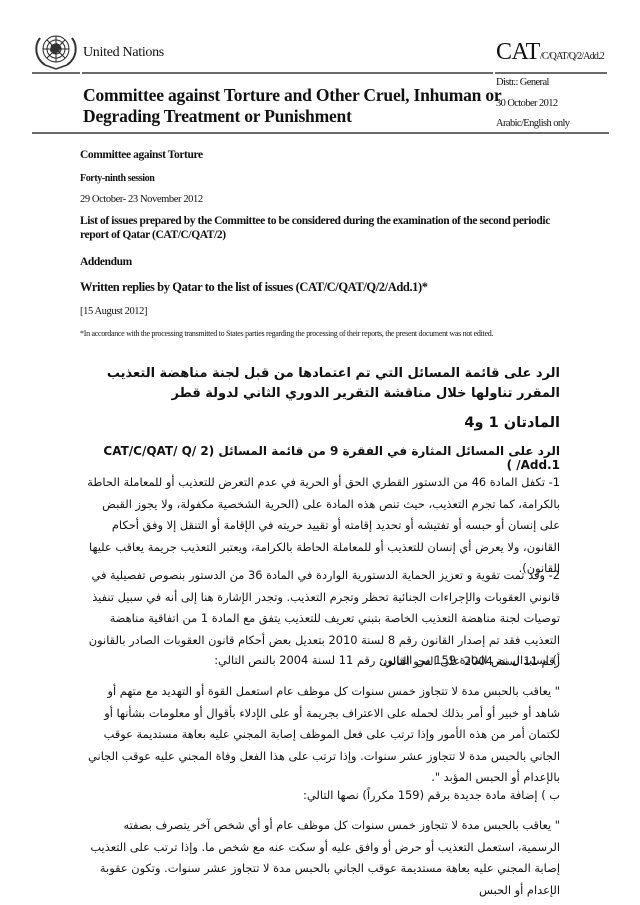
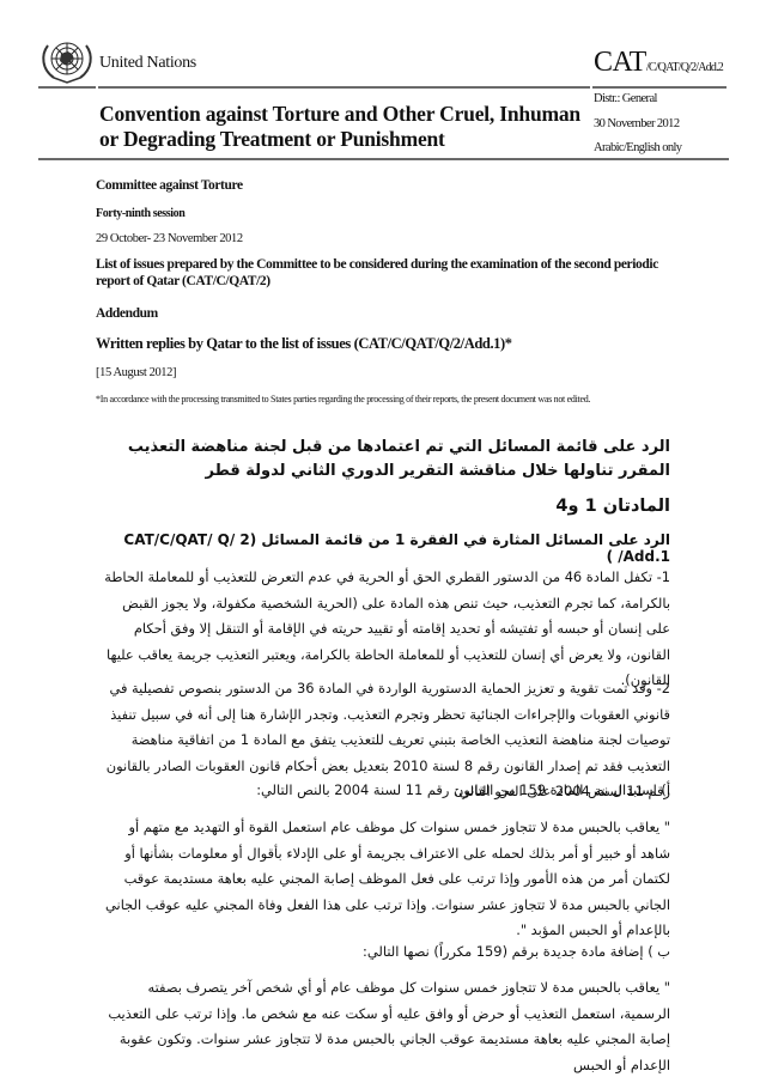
  United Nations
  CAT/C/QAT/Q/2/Add.2
- Committee against Torture and Other Cruel, Inhuman or Degrading Treatment or Punishment
+ Convention against Torture and Other Cruel, Inhuman or Degrading Treatment or Punishment
  Distr.: General
- 30 October 2012
+ 30 November 2012
  Arabic/English only
  Committee against Torture
  Forty-ninth session
  29 October- 23 November 2012
  List of issues prepared by the Committee to be considered during the examination of the second periodic report of Qatar (CAT/C/QAT/2)
  Addendum
  Written replies by Qatar to the list of issues (CAT/C/QAT/Q/2/Add.1)*
  [15 August 2012]
  *In accordance with the processing transmitted to States parties regarding the processing of their reports, the present document was not edited.
  الرد على قائمة المسائل التي تم اعتمادها من قبل لجنة مناهضة التعذيب المقرر تناولها خلال مناقشة التقرير الدوري الثاني لدولة قطر
  المادتان 1 و4
- الرد على المسائل المثارة في الفقرة 9 من قائمة المسائل (CAT/C/QAT/ Q/ 2 /Add.1 )
+ الرد على المسائل المثارة في الفقرة 1 من قائمة المسائل (CAT/C/QAT/ Q/ 2 /Add.1 )
  1- تكفل المادة 46 من الدستور القطري الحق أو الحرية في عدم التعرض للتعذيب أو للمعاملة الحاطة بالكرامة، كما تجرم التعذيب، حيث تنص هذه المادة على (الحرية الشخصية مكفولة، ولا يجوز القبض على إنسان أو حبسه أو تفتيشه أو تحديد إقامته أو تقييد حريته في الإقامة أو التنقل إلا وفق أحكام القانون، ولا يعرض أي إنسان للتعذيب أو للمعاملة الحاطة بالكرامة، ويعتبر التعذيب جريمة يعاقب عليها القانون).
  2- وقد تمت تقوية و تعزيز الحماية الدستورية الواردة في المادة 36 من الدستور بنصوص تفصيلية في قانوني العقوبات والإجراءات الجنائية تحظر وتجرم التعذيب. وتجدر الإشارة هنا إلى أنه في سبيل تنفيذ توصيات لجنة مناهضة التعذيب الخاصة بتبني تعريف للتعذيب يتفق مع المادة 1 من اتفاقية مناهضة التعذيب فقد تم إصدار القانون رقم 8 لسنة 2010 بتعديل بعض أحكام قانون العقوبات الصادر بالقانون رقم 11 لسنة 2004 على النحو التالي:
  أ) استبدال نص المادة 159 من القانون رقم 11 لسنة 2004 بالنص التالي:
  " يعاقب بالحبس مدة لا تتجاوز خمس سنوات كل موظف عام استعمل القوة أو التهديد مع متهم أو شاهد أو خبير أو أمر بذلك لحمله على الاعتراف بجريمة أو على الإدلاء بأقوال أو معلومات بشأنها أو لكتمان أمر من هذه الأمور وإذا ترتب على فعل الموظف إصابة المجني عليه بعاهة مستديمة عوقب الجاني بالحبس مدة لا تتجاوز عشر سنوات. وإذا ترتب على هذا الفعل وفاة المجني عليه عوقب الجاني بالإعدام أو الحبس المؤبد ".
  ب ) إضافة مادة جديدة برقم (159 مكرراً) نصها التالي:
  " يعاقب بالحبس مدة لا تتجاوز خمس سنوات كل موظف عام أو أي شخص آخر يتصرف بصفته الرسمية، استعمل التعذيب أو حرض أو وافق عليه أو سكت عنه مع شخص ما. وإذا ترتب على التعذيب إصابة المجني عليه بعاهة مستديمة عوقب الجاني بالحبس مدة لا تتجاوز عشر سنوات. وتكون عقوبة الإعدام أو الحبس
